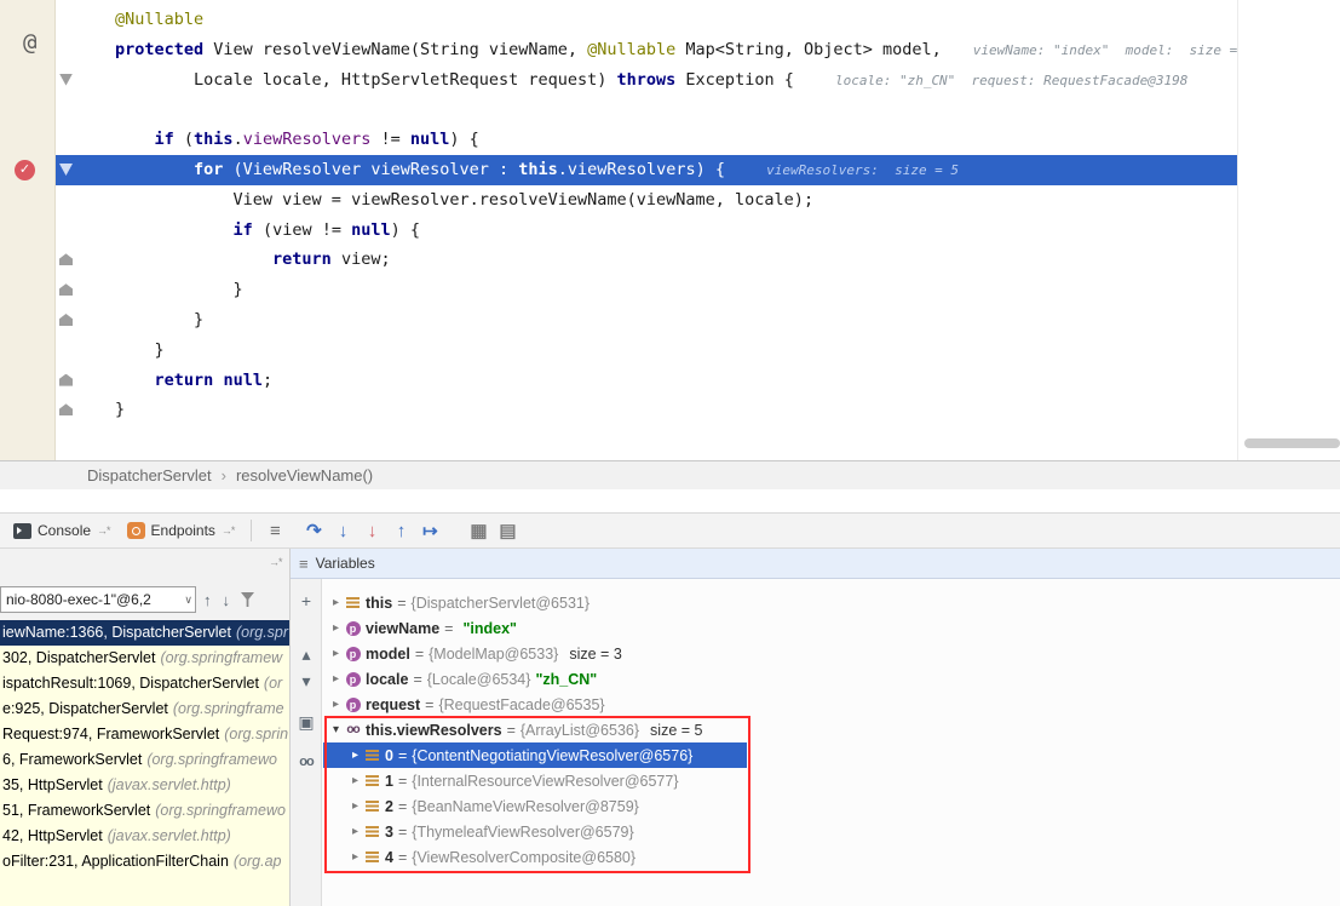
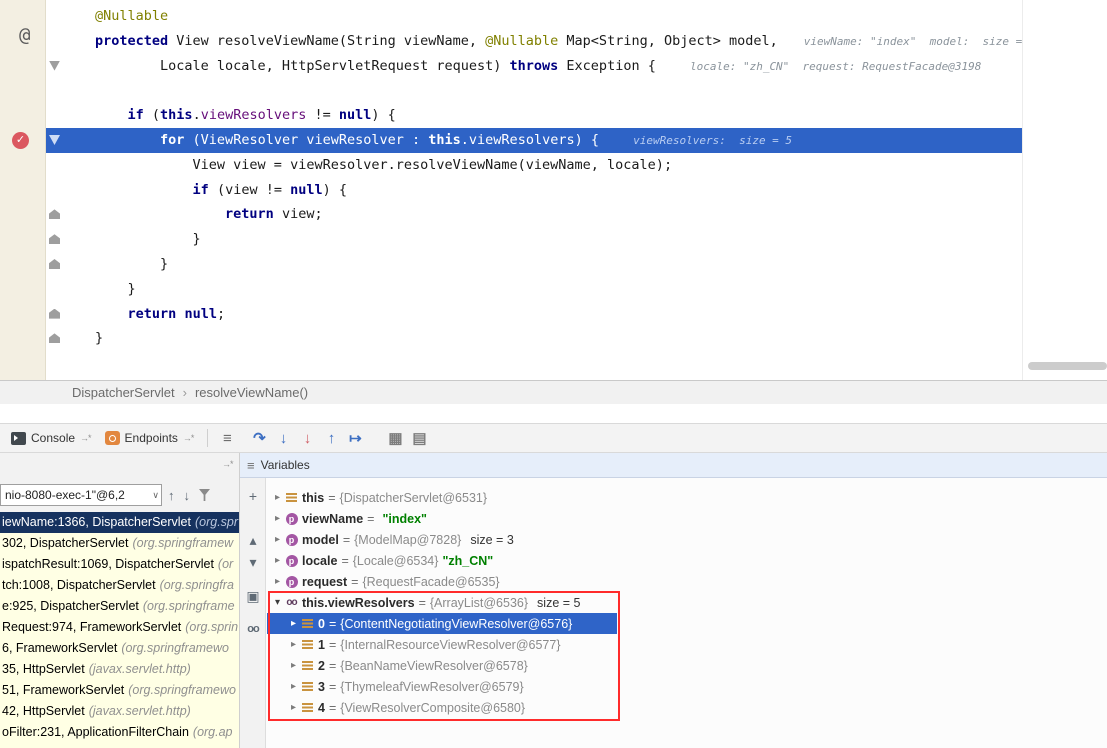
  @
  ✓
  @Nullable
  protected View resolveViewName(String viewName, @Nullable Map<String, Object> model, viewName: "index" model: size =
  Locale locale, HttpServletRequest request) throws Exception { locale: "zh_CN" request: RequestFacade@3198
  if (this.viewResolvers != null) {
  for (ViewResolver viewResolver : this.viewResolvers) { viewResolvers: size = 5
  View view = viewResolver.resolveViewName(viewName, locale);
  if (view != null) {
  return view;
  }
  }
  }
  return null;
  }
  DispatcherServlet
  ›
  resolveViewName()
  Console
  →*
  Endpoints
  →*
  ≡
  ↷
  ↓
  ↓
  ↑
  ↦
  ▦
  ▤
  →*
  ≡
  Variables
  nio-8080-exec-1"@6,2
  ∨
  ↑
  ↓
  iewName:1366, DispatcherServlet (org.spr
  302, DispatcherServlet (org.springframew
  ispatchResult:1069, DispatcherServlet (or
+ tch:1008, DispatcherServlet (org.springfra
  e:925, DispatcherServlet (org.springframe
  Request:974, FrameworkServlet (org.sprin
  6, FrameworkServlet (org.springframewo
  35, HttpServlet (javax.servlet.http)
  51, FrameworkServlet (org.springframewo
  42, HttpServlet (javax.servlet.http)
  oFilter:231, ApplicationFilterChain (org.ap
  +
  ▴
  ▾
  ▣
  oo
  this
  =
  {DispatcherServlet@6531}
  viewName
  =
  "index"
  model
  =
- {ModelMap@6533}
+ {ModelMap@7828}
  size = 3
  locale
  =
  {Locale@6534}
  "zh_CN"
  request
  =
  {RequestFacade@6535}
  this.viewResolvers
  =
  {ArrayList@6536}
  size = 5
  0
  =
  {ContentNegotiatingViewResolver@6576}
  1
  =
  {InternalResourceViewResolver@6577}
  2
  =
- {BeanNameViewResolver@8759}
+ {BeanNameViewResolver@6578}
  3
  =
  {ThymeleafViewResolver@6579}
  4
  =
  {ViewResolverComposite@6580}
